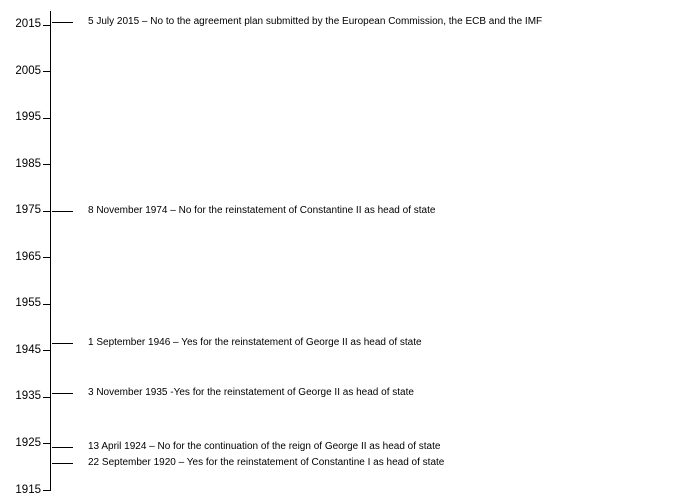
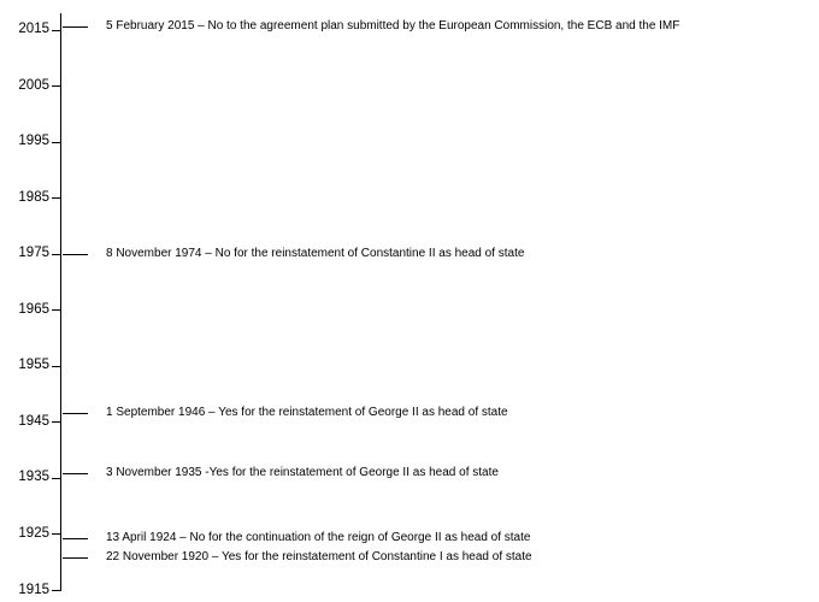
  2015
  2005
  1995
  1985
  1975
  1965
  1955
  1945
  1935
  1925
  1915
- 5 July 2015 – No to the agreement plan submitted by the European Commission, the ECB and the IMF
+ 5 February 2015 – No to the agreement plan submitted by the European Commission, the ECB and the IMF
  8 November 1974 – No for the reinstatement of Constantine II as head of state
  1 September 1946 – Yes for the reinstatement of George II as head of state
  3 November 1935 -Yes for the reinstatement of George II as head of state
  13 April 1924 – No for the continuation of the reign of George II as head of state
- 22 September 1920 – Yes for the reinstatement of Constantine I as head of state
+ 22 November 1920 – Yes for the reinstatement of Constantine I as head of state
